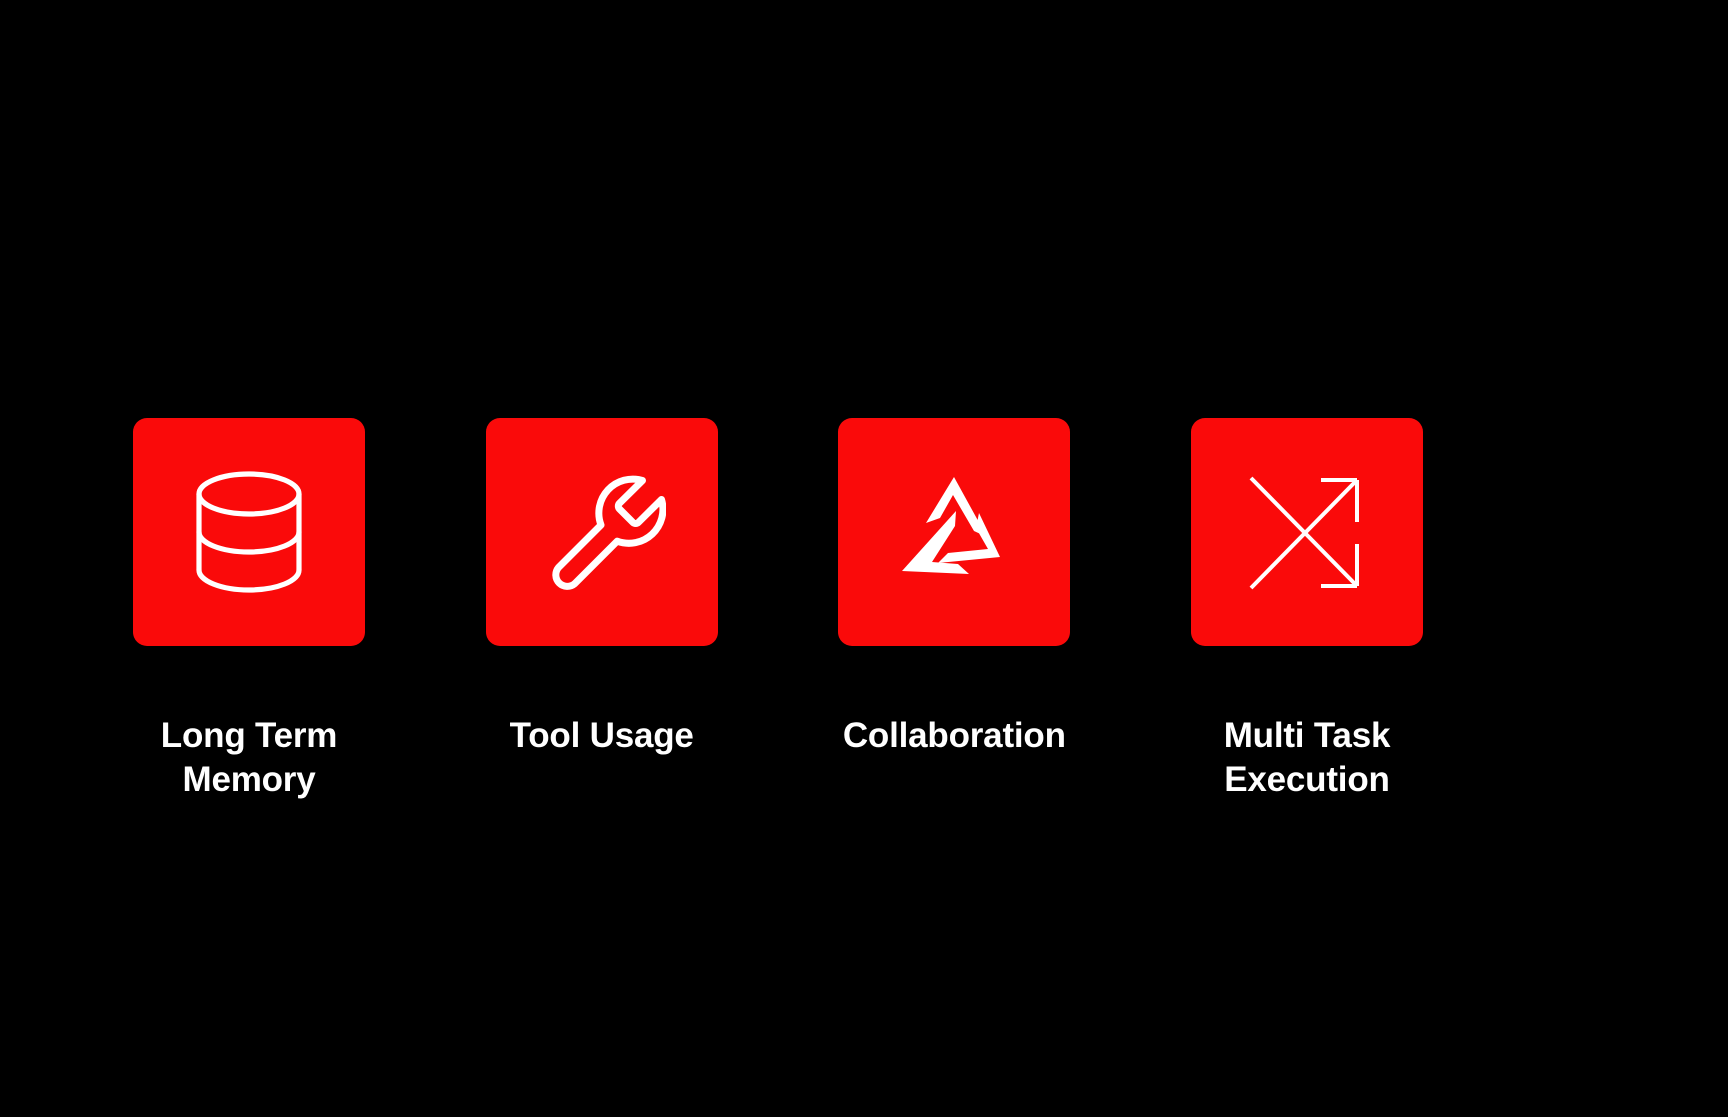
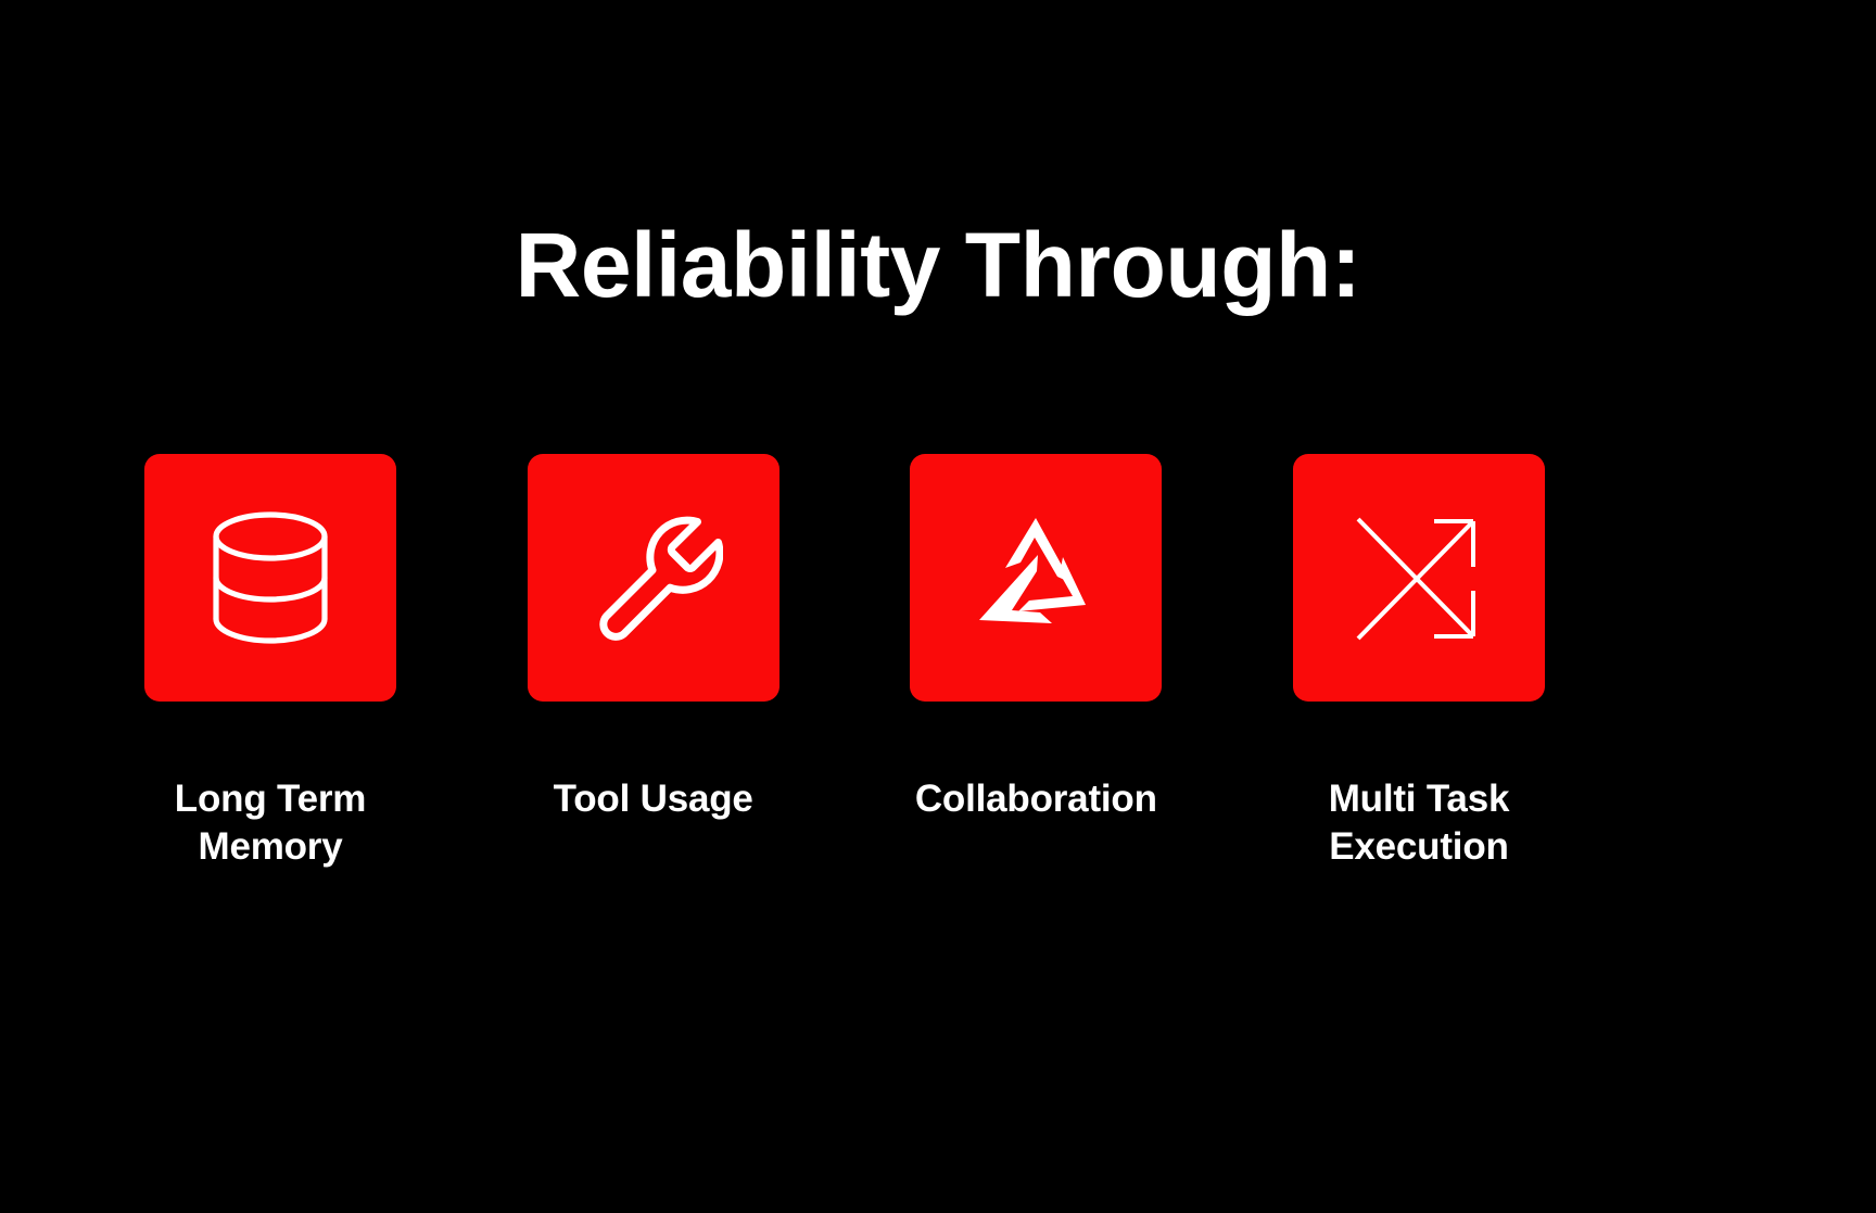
+ Reliability Through:
  Long Term
  Memory
  Tool Usage
  Collaboration
  Multi Task
  Execution
